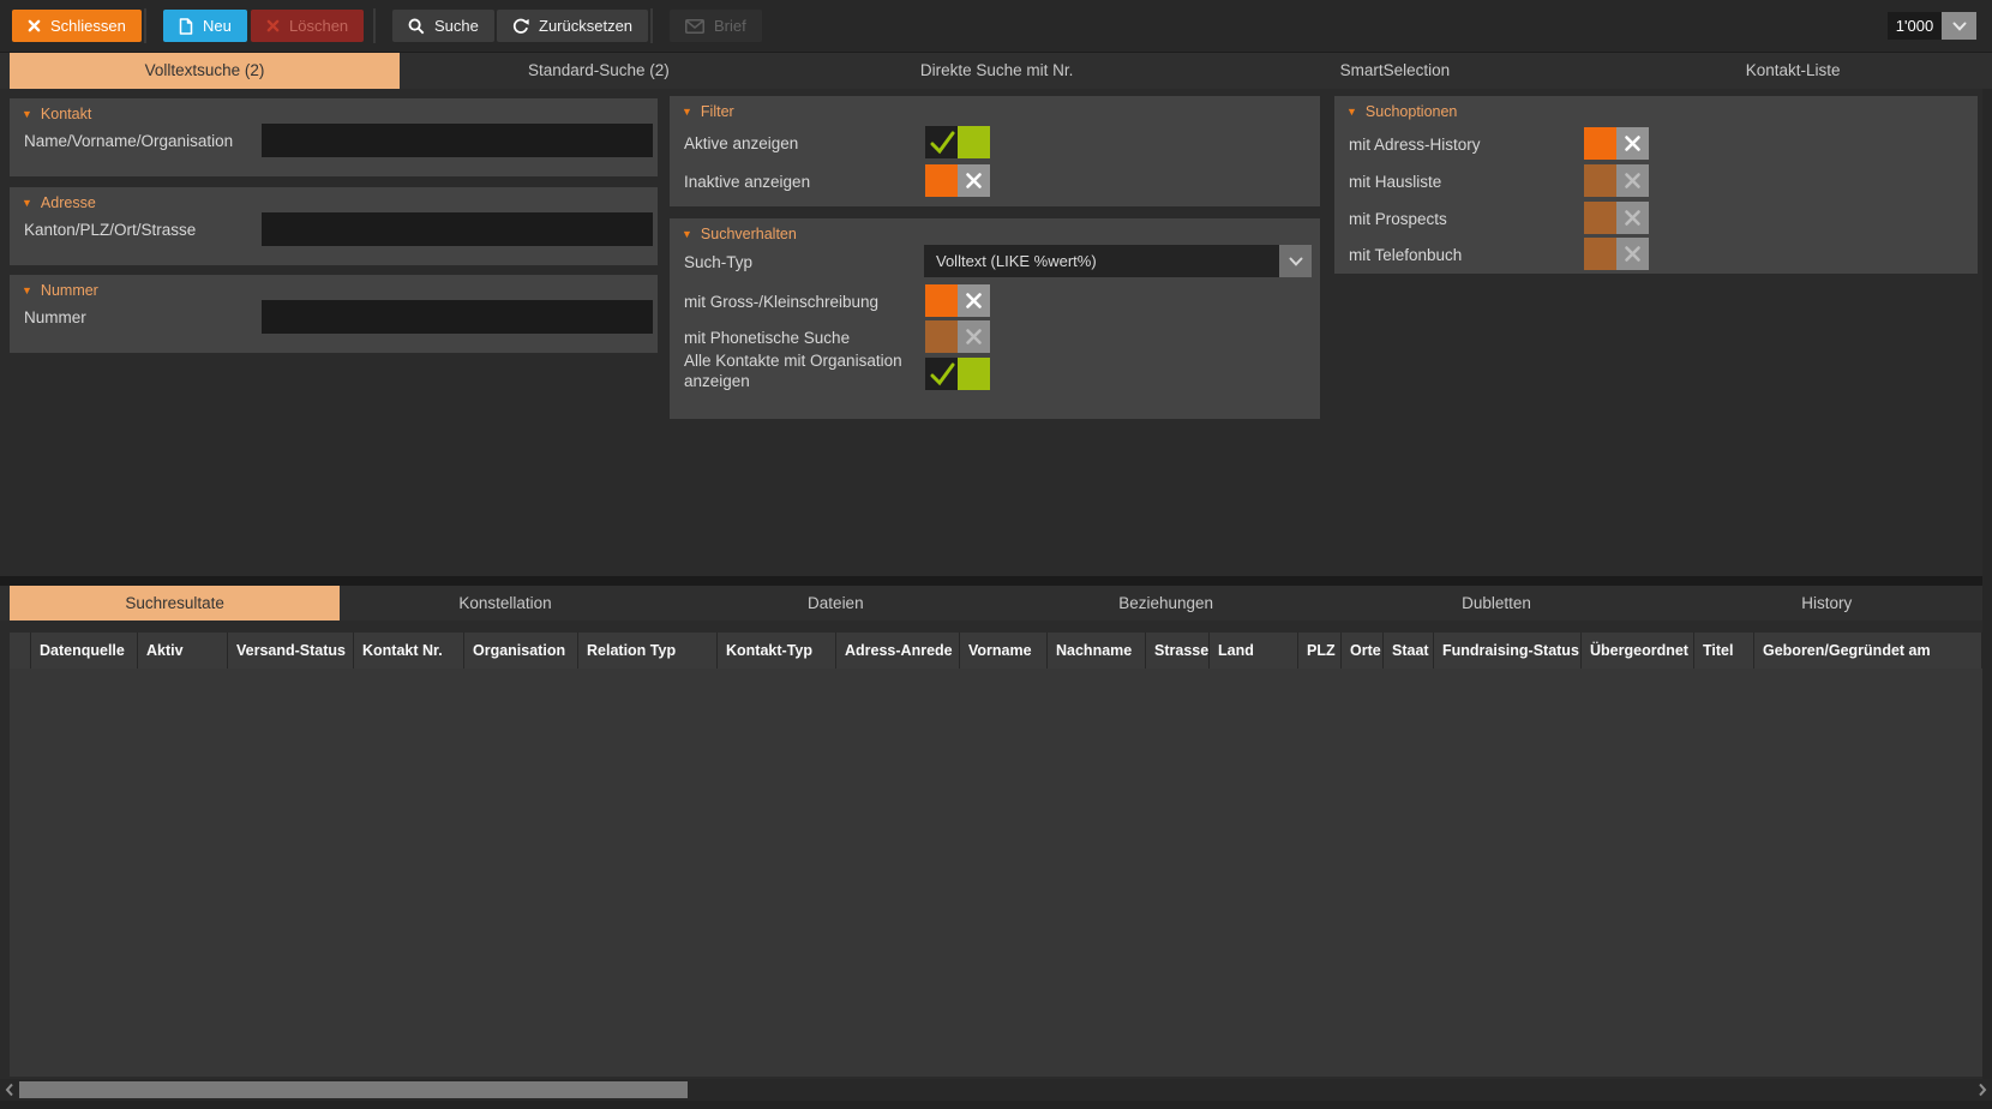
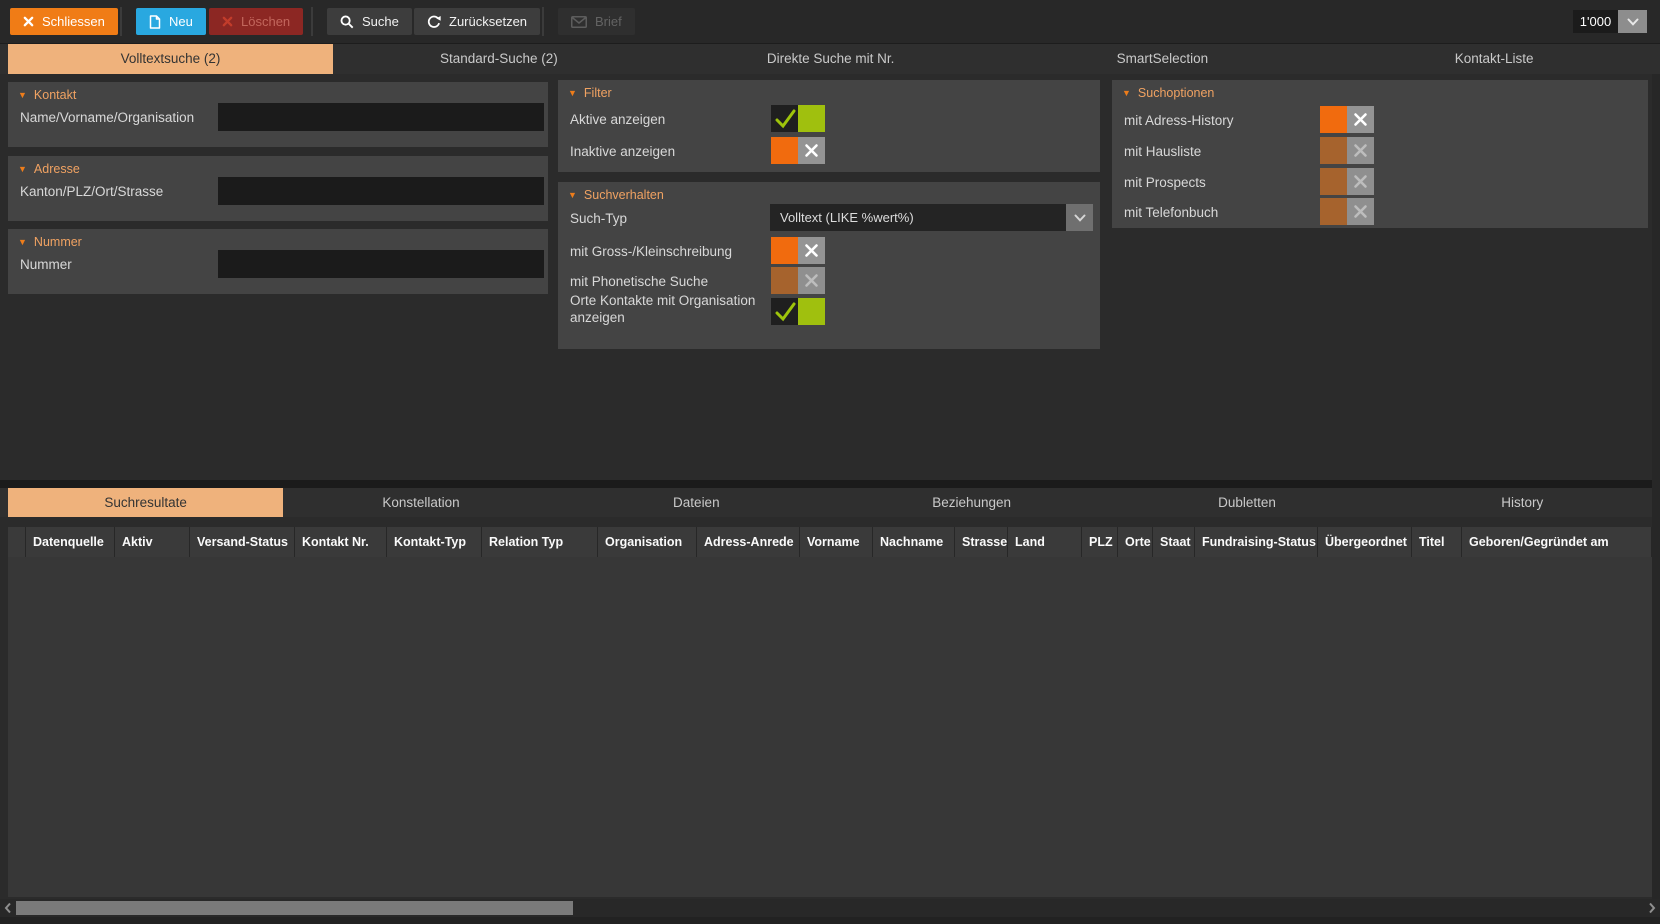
  Schliessen
  Neu
  Löschen
  Suche
  Zurücksetzen
  Brief
  1'000
  Volltextsuche (2)
  Standard-Suche (2)
  Direkte Suche mit Nr.
  SmartSelection
  Kontakt-Liste
  ▼
  Kontakt
  Name/Vorname/Organisation
  ▼
  Adresse
  Kanton/PLZ/Ort/Strasse
  ▼
  Nummer
  Nummer
  ▼
  Filter
  Aktive anzeigen
  Inaktive anzeigen
  ▼
  Suchverhalten
  Such-Typ
  Volltext (LIKE %wert%)
  mit Gross-/Kleinschreibung
  mit Phonetische Suche
- Alle Kontakte mit Organisation anzeigen
+ Orte Kontakte mit Organisation anzeigen
  ▼
  Suchoptionen
  mit Adress-History
  mit Hausliste
  mit Prospects
  mit Telefonbuch
  Suchresultate
  Konstellation
  Dateien
  Beziehungen
  Dubletten
  History
  Datenquelle
  Aktiv
  Versand-Status
  Kontakt Nr.
- Organisation
+ Kontakt-Typ
  Relation Typ
- Kontakt-Typ
+ Organisation
  Adress-Anrede
  Vorname
  Nachname
  Strasse
  Land
  PLZ
  Orte
  Staat
  Fundraising-Status
  Übergeordnet
  Titel
  Geboren/Gegründet am
